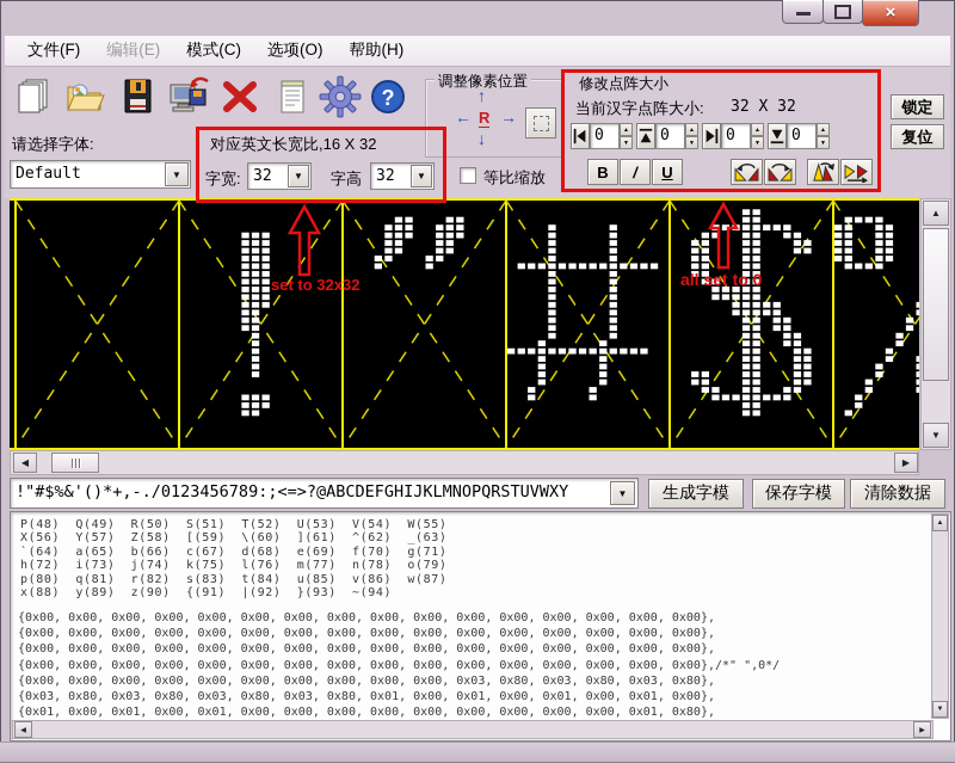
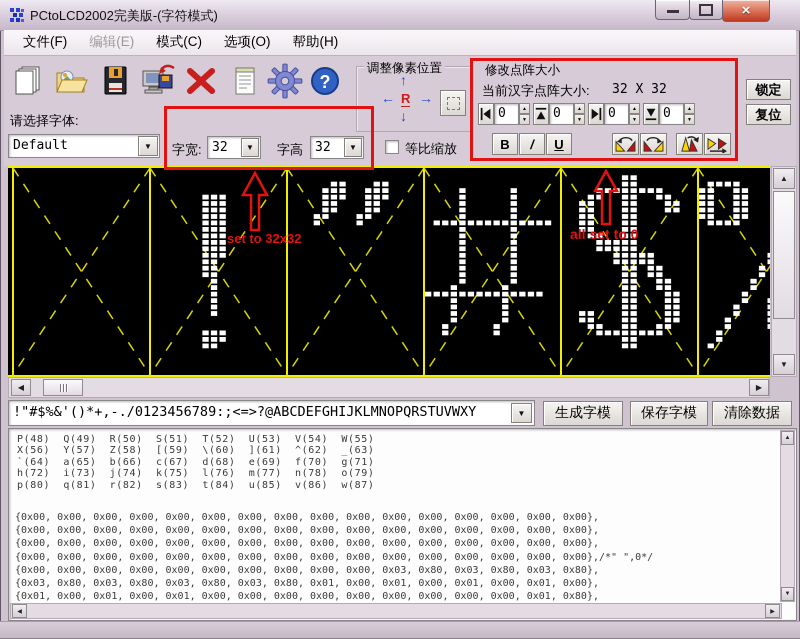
+ PCtoLCD2002完美版-(字符模式)
  ×
  文件(F)
  编辑(E)
  模式(C)
  选项(O)
  帮助(H)
  ?
  请选择字体:
  Default
  ▼
- 对应英文长宽比,16 X 32
  字宽:
  32
  ▼
  字高
  32
  ▼
  等比缩放
  调整像素位置
  ↑
  ←
  R
  →
  ↓
  修改点阵大小
  当前汉字点阵大小:
  32 X 32
  0
  0
  0
  0
  B
  /
  U
  锁定
  复位
  ▲
  ▼
  ◀
  ▶
  set to 32x32
  all set to 0
  !"#$%&'()*+,-./0123456789:;<=>?@ABCDEFGHIJKLMNOPQRSTUVWXY
  ▼
  生成字模
  保存字模
  清除数据
  P(48) Q(49) R(50) S(51) T(52) U(53) V(54) W(55)
  X(56) Y(57) Z(58) [(59) \(60) ](61) ^(62) _(63)
  `(64) a(65) b(66) c(67) d(68) e(69) f(70) g(71)
  h(72) i(73) j(74) k(75) l(76) m(77) n(78) o(79)
  p(80) q(81) r(82) s(83) t(84) u(85) v(86) w(87)
- x(88) y(89) z(90) {(91) |(92) }(93) ~(94)
  {0x00, 0x00, 0x00, 0x00, 0x00, 0x00, 0x00, 0x00, 0x00, 0x00, 0x00, 0x00, 0x00, 0x00, 0x00, 0x00},
  {0x00, 0x00, 0x00, 0x00, 0x00, 0x00, 0x00, 0x00, 0x00, 0x00, 0x00, 0x00, 0x00, 0x00, 0x00, 0x00},
  {0x00, 0x00, 0x00, 0x00, 0x00, 0x00, 0x00, 0x00, 0x00, 0x00, 0x00, 0x00, 0x00, 0x00, 0x00, 0x00},
  {0x00, 0x00, 0x00, 0x00, 0x00, 0x00, 0x00, 0x00, 0x00, 0x00, 0x00, 0x00, 0x00, 0x00, 0x00, 0x00},/*" ",0*/
  {0x00, 0x00, 0x00, 0x00, 0x00, 0x00, 0x00, 0x00, 0x00, 0x00, 0x03, 0x80, 0x03, 0x80, 0x03, 0x80},
  {0x03, 0x80, 0x03, 0x80, 0x03, 0x80, 0x03, 0x80, 0x01, 0x00, 0x01, 0x00, 0x01, 0x00, 0x01, 0x00},
  {0x01, 0x00, 0x01, 0x00, 0x01, 0x00, 0x00, 0x00, 0x00, 0x00, 0x00, 0x00, 0x00, 0x00, 0x01, 0x80},
